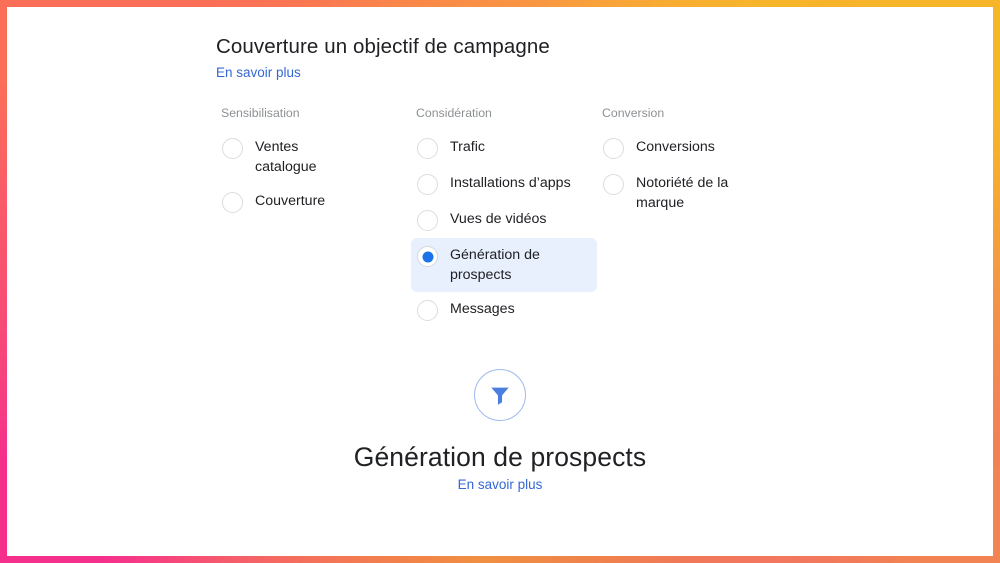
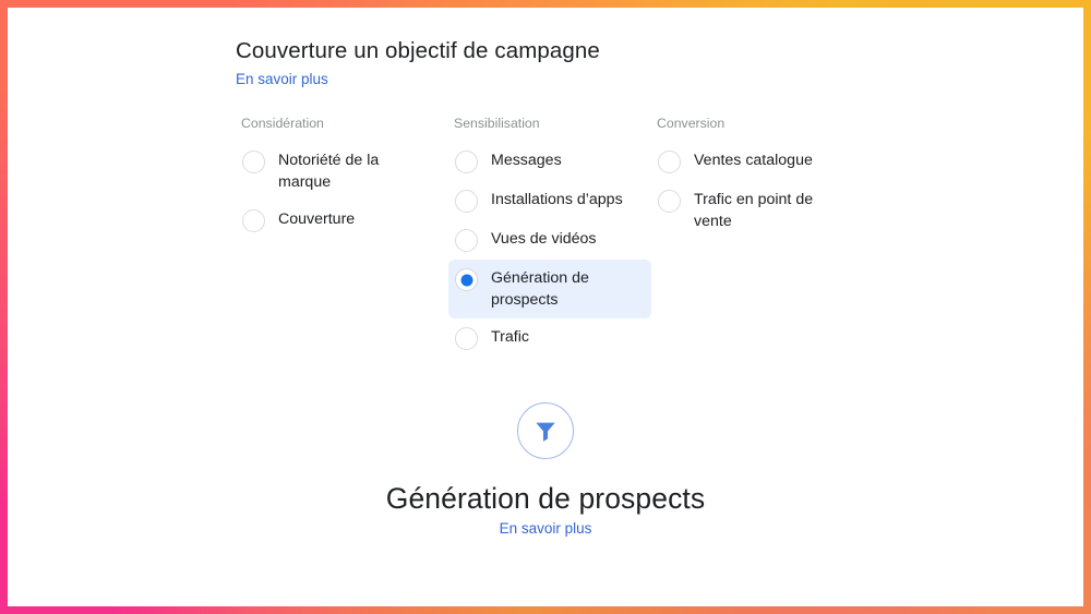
  Couverture un objectif de campagne
  En savoir plus
- Sensibilisation
+ Considération
- Ventes catalogue
+ Notoriété de la marque
  Couverture
- Considération
+ Sensibilisation
- Trafic
+ Messages
  Installations d’apps
  Vues de vidéos
  Génération de prospects
- Messages
+ Trafic
  Conversion
- Conversions
- Notoriété de la marque
+ Ventes catalogue
+ Trafic en point de vente
  Génération de prospects
  En savoir plus
